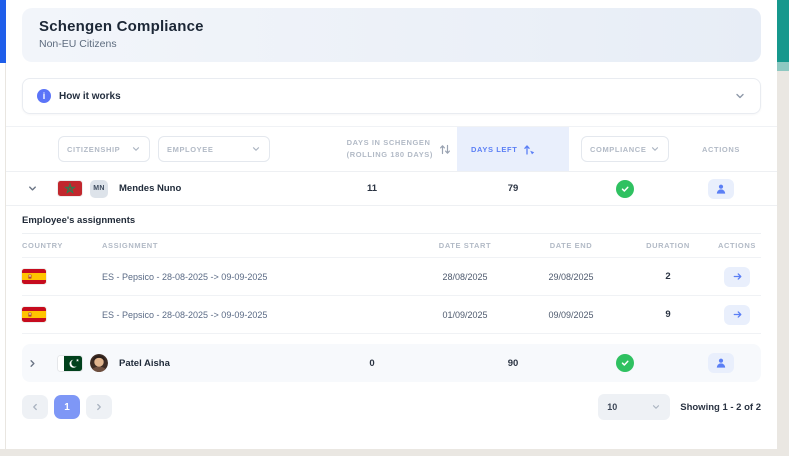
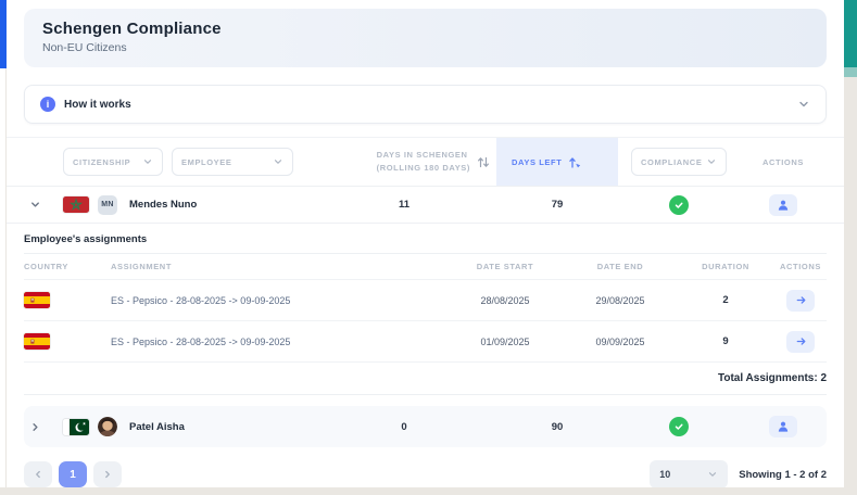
  Schengen Compliance
  Non-EU Citizens
  i
  How it works
  CITIZENSHIP
  EMPLOYEE
  DAYS IN SCHENGEN
  (ROLLING 180 DAYS)
  DAYS LEFT
  COMPLIANCE
  ACTIONS
  Mendes Nuno
  11
  79
  Employee's assignments
  COUNTRY
  ASSIGNMENT
  DATE START
  DATE END
  DURATION
  ACTIONS
  ES - Pepsico - 28-08-2025 -> 09-09-2025
  28/08/2025
  29/08/2025
  2
  ES - Pepsico - 28-08-2025 -> 09-09-2025
  01/09/2025
  09/09/2025
  9
+ Total Assignments: 2
  Patel Aisha
  0
  90
  1
  10
  Showing 1 - 2 of 2
